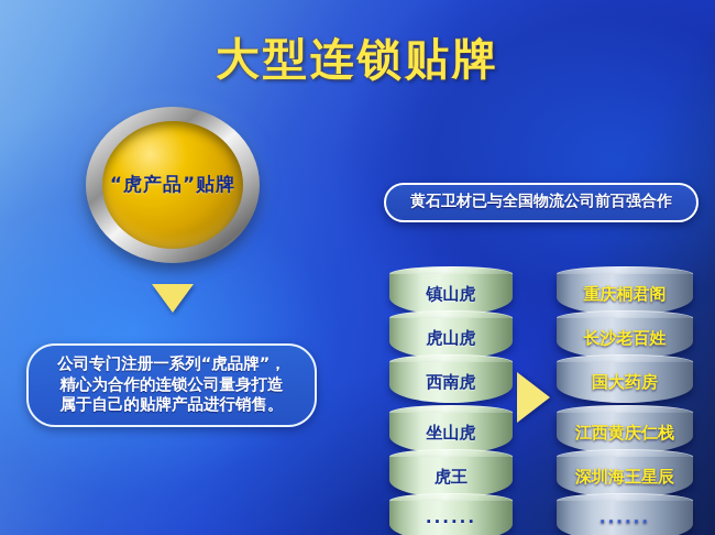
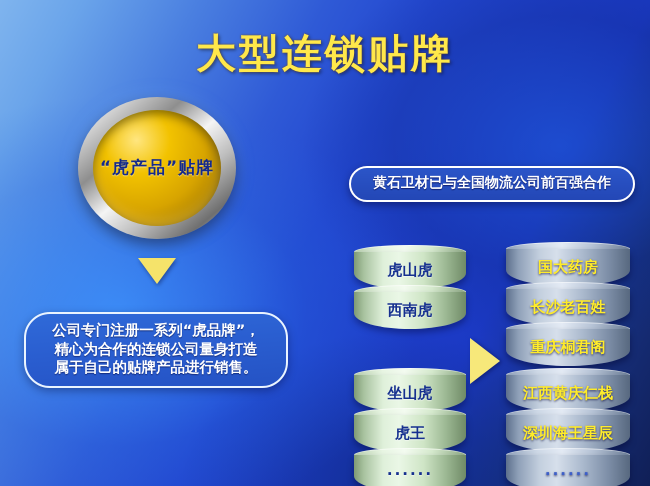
  大型连锁贴牌
  “虎产品”贴牌
  公司专门注册一系列“虎品牌”，
  精心为合作的连锁公司量身打造
  属于自己的贴牌产品进行销售。
  黄石卫材已与全国物流公司前百强合作
- 镇山虎
  虎山虎
  西南虎
  坐山虎
  虎王
  ······
- 重庆桐君阁
+ 国大药房
  长沙老百姓
- 国大药房
+ 重庆桐君阁
  江西黄庆仁栈
  深圳海王星辰
  ······
